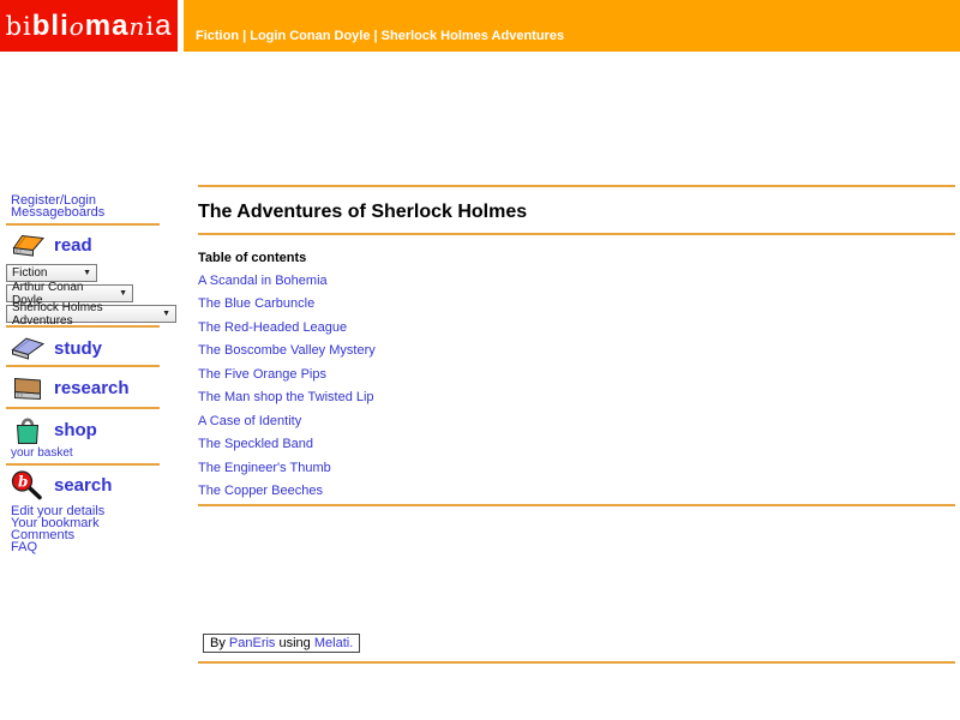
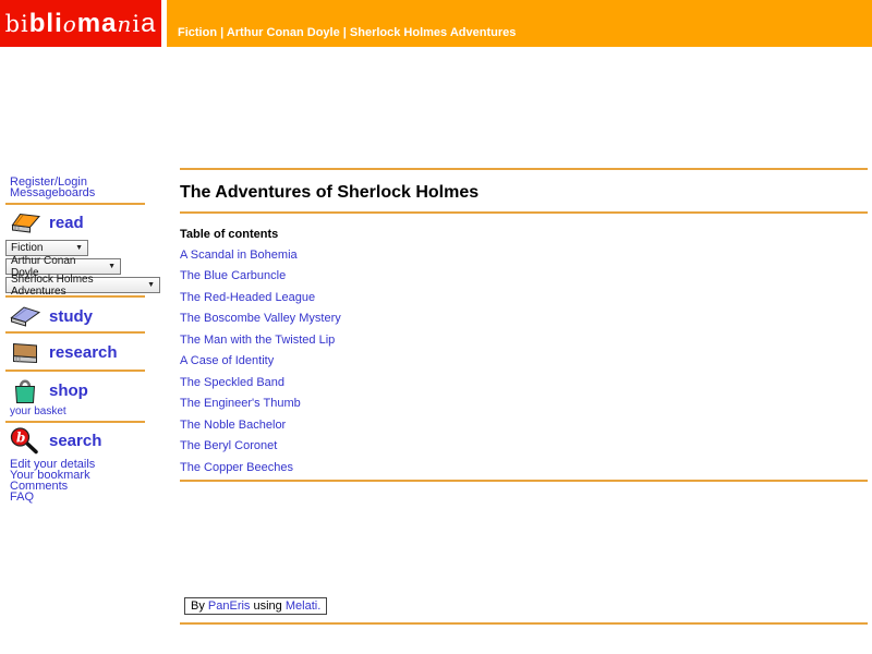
  bibliomania
- Fiction | Login Conan Doyle | Sherlock Holmes Adventures
+ Fiction | Arthur Conan Doyle | Sherlock Holmes Adventures
  Register/Login
  Messageboards
  read
  Fiction
  Arthur Conan Doyle
  Sherlock Holmes Adventures
  study
  research
  shop
  your basket
  b
  search
  Edit your details
  Your bookmark
  Comments
  FAQ
  The Adventures of Sherlock Holmes
  Table of contents
  A Scandal in Bohemia
  The Blue Carbuncle
  The Red-Headed League
  The Boscombe Valley Mystery
- The Five Orange Pips
- The Man shop the Twisted Lip
+ The Man with the Twisted Lip
  A Case of Identity
  The Speckled Band
  The Engineer's Thumb
+ The Noble Bachelor
+ The Beryl Coronet
  The Copper Beeches
  By PanEris using Melati.
